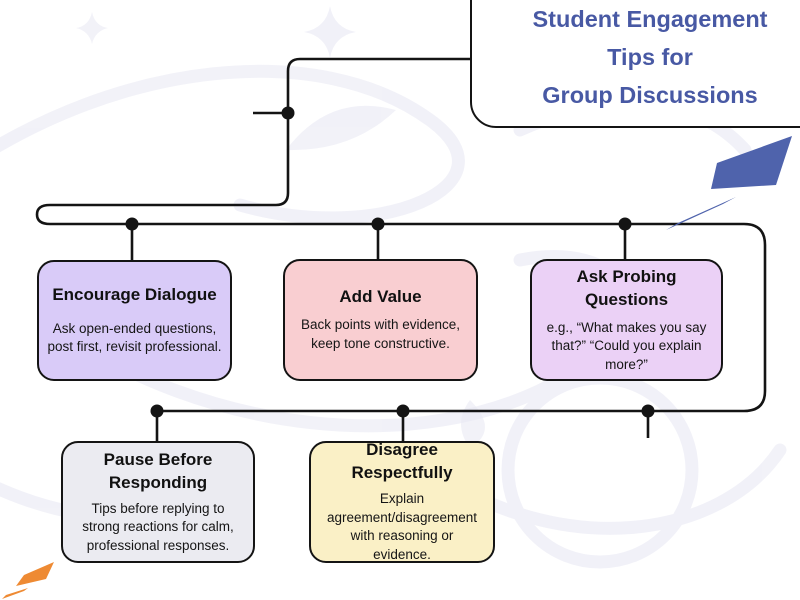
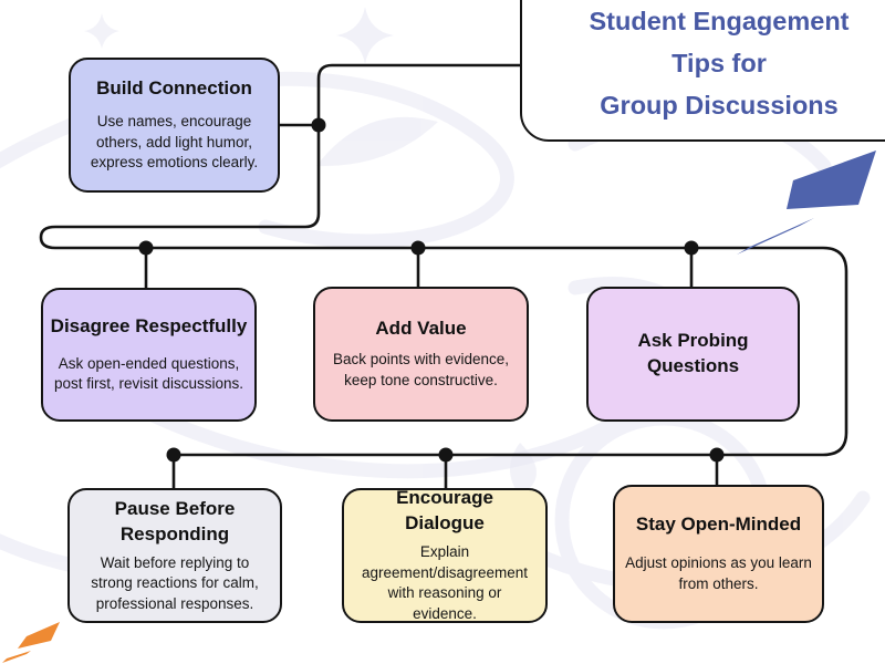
  Student Engagement
  Tips for
  Group Discussions
+ Build Connection
+ Use names, encourage others, add light humor, express emotions clearly.
- Encourage Dialogue
+ Disagree Respectfully
- Ask open-ended questions, post first, revisit professional.
+ Ask open-ended questions, post first, revisit discussions.
  Add Value
  Back points with evidence, keep tone constructive.
  Ask Probing Questions
- e.g., “What makes you say that?” “Could you explain more?”
  Pause Before Responding
- Tips before replying to strong reactions for calm, professional responses.
+ Wait before replying to strong reactions for calm, professional responses.
- Disagree Respectfully
+ Encourage Dialogue
  Explain agreement/disagreement with reasoning or evidence.
+ Stay Open-Minded
+ Adjust opinions as you learn from others.
